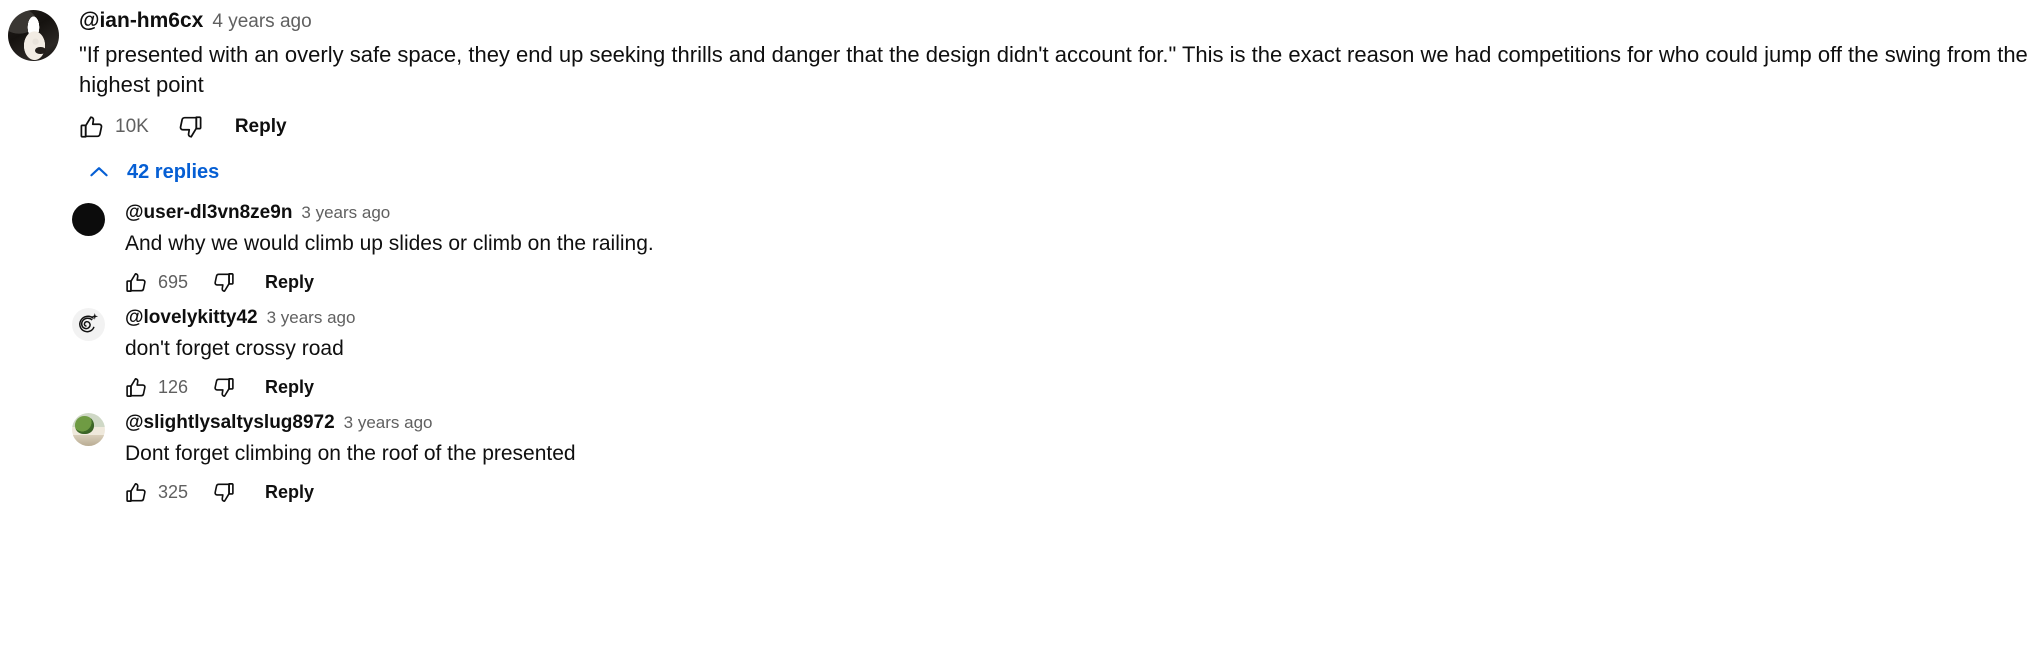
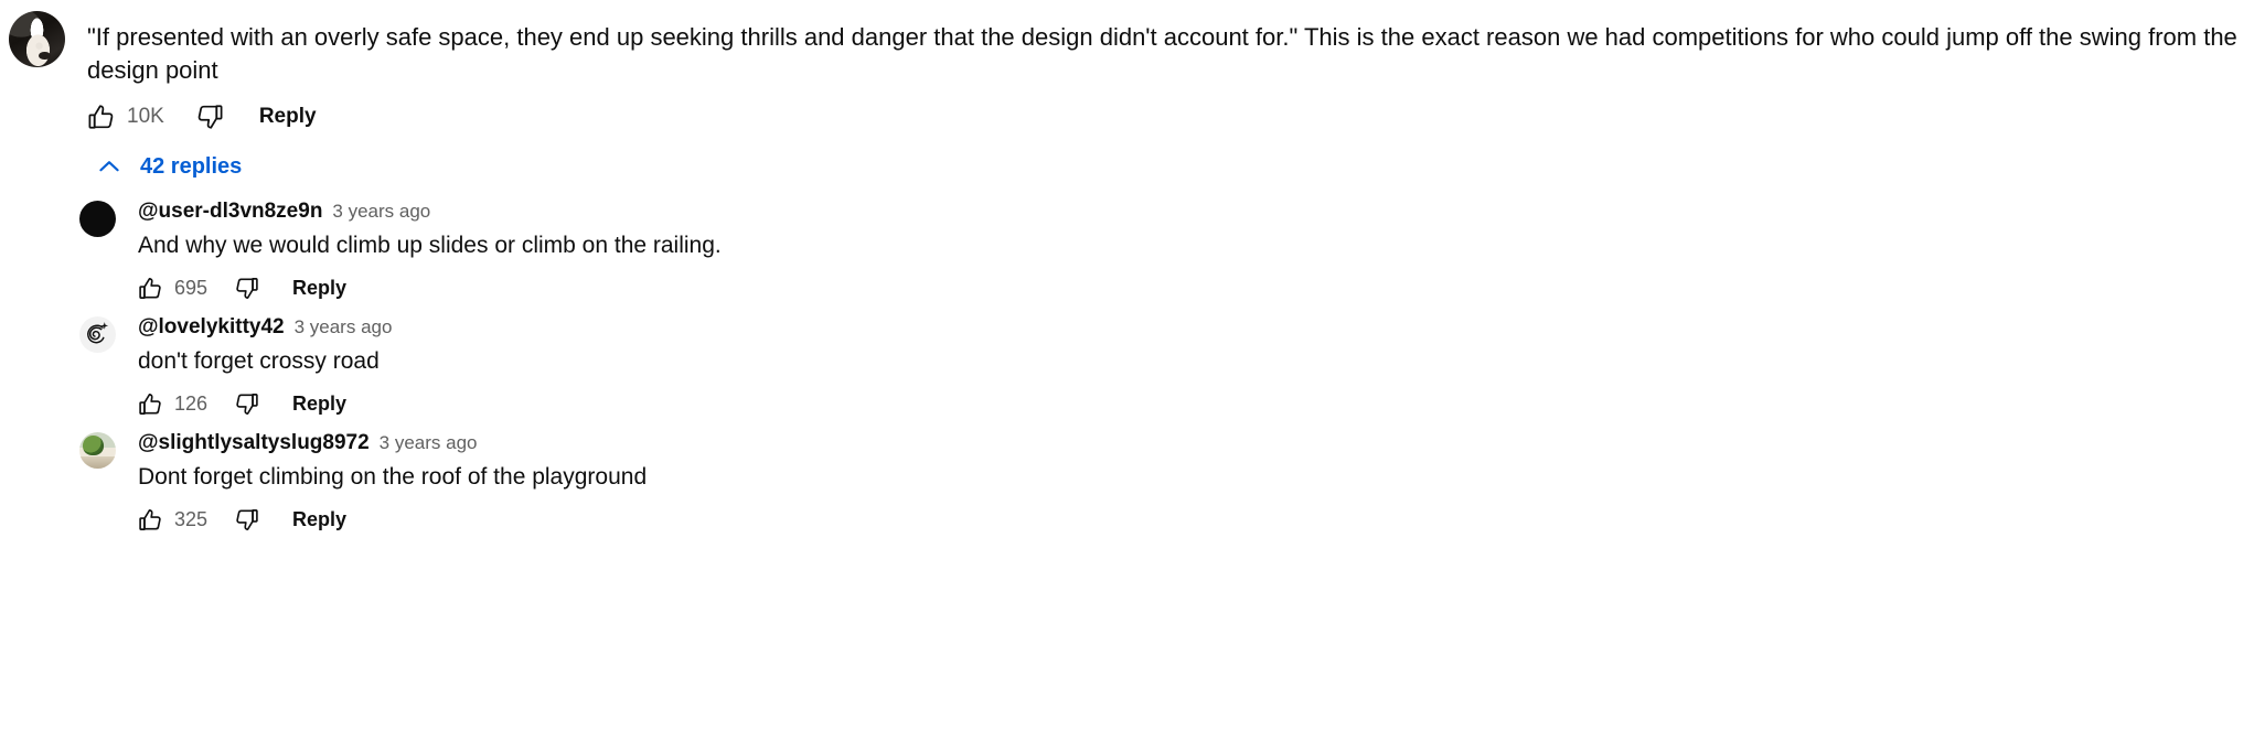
- @ian-hm6cx
- 4 years ago
- "If presented with an overly safe space, they end up seeking thrills and danger that the design didn't account for." This is the exact reason we had competitions for who could jump off the swing from the highest point
+ "If presented with an overly safe space, they end up seeking thrills and danger that the design didn't account for." This is the exact reason we had competitions for who could jump off the swing from the design point
  10K
  Reply
  42 replies
  @user-dl3vn8ze9n
  3 years ago
  And why we would climb up slides or climb on the railing.
  695
  Reply
  @lovelykitty42
  3 years ago
  don't forget crossy road
  126
  Reply
  @slightlysaltyslug8972
  3 years ago
- Dont forget climbing on the roof of the presented
+ Dont forget climbing on the roof of the playground
  325
  Reply
